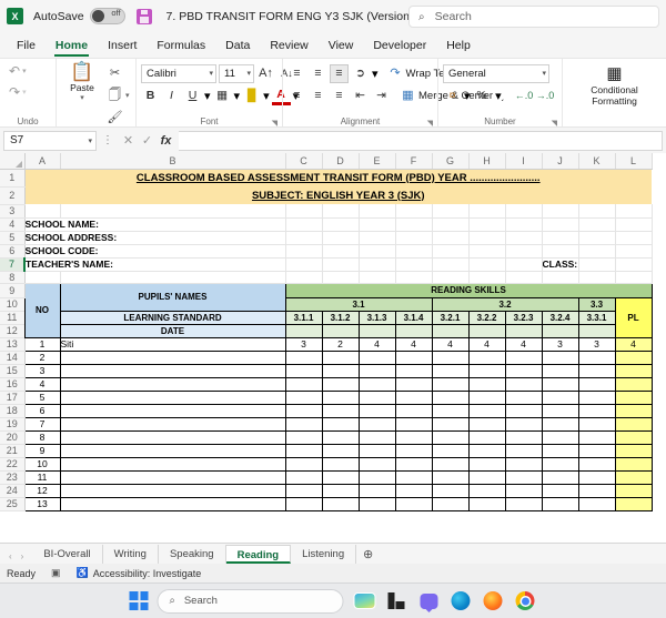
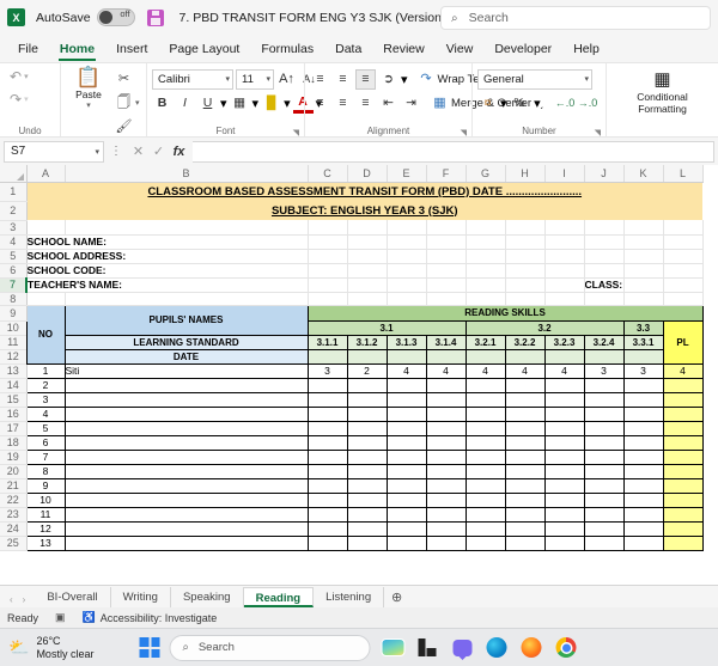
  X
  AutoSave
  off
  7. PBD TRANSIT FORM ENG Y3 SJK (Version
  ⌕
  Search
  File
  Home
  Insert
+ Page Layout
  Formulas
  Data
  Review
  View
  Developer
  Help
  ↶
  ↷
  Undo
  📋
  Paste
  ✂
  🗍
  🖌
  Calibri
  11
  A↑
  A↓
  B
  I
  U
  ▾
  ▦
  ▾
  █
  ▾
  A
  ▾
  Font
  ≡
  ≡
  ≡
  ➲
  ▾
  ↷
  Wrap Te
  ≡
  ≡
  ≡
  ⇤
  ⇥
  ▦
  Merge & Center
  ▾
  Alignment
  General
  ¤
  ▾
  %
  ͵
  ←.0
  →.0
  Number
  ▦
  Conditional Formatting
  S7
  ⋮
  ✕
  ✓
  fx
  	A	B	C	D	E	F	G	H	I	J	K	L
- 1	CLASSROOM BASED ASSESSMENT TRANSIT FORM (PBD) YEAR ........................
+ 1	CLASSROOM BASED ASSESSMENT TRANSIT FORM (PBD) DATE ........................
  2	SUBJECT: ENGLISH YEAR 3 (SJK)
  3
  4	SCHOOL NAME:
  5	SCHOOL ADDRESS:
  6	SCHOOL CODE:
  7	TEACHER'S NAME:								CLASS:
  8
  9	NO	PUPILS' NAMES	READING SKILLS
  10	3.1	3.2	3.3	PL
  11	LEARNING STANDARD	3.1.1	3.1.2	3.1.3	3.1.4	3.2.1	3.2.2	3.2.3	3.2.4	3.3.1
  12	DATE
  13	1	Siti	3	2	4	4	4	4	4	3	3	4
  14	2
  15	3
  16	4
  17	5
  18	6
  19	7
  20	8
  21	9
  22	10
  23	11
  24	12
  25	13
  ‹
  ›
  BI-Overall
  Writing
  Speaking
  Reading
  Listening
  ⊕
  Ready
  ▣
  ♿
  Accessibility: Investigate
+ ⛅
+ 26°C
+ Mostly clear
  ⌕
  Search
